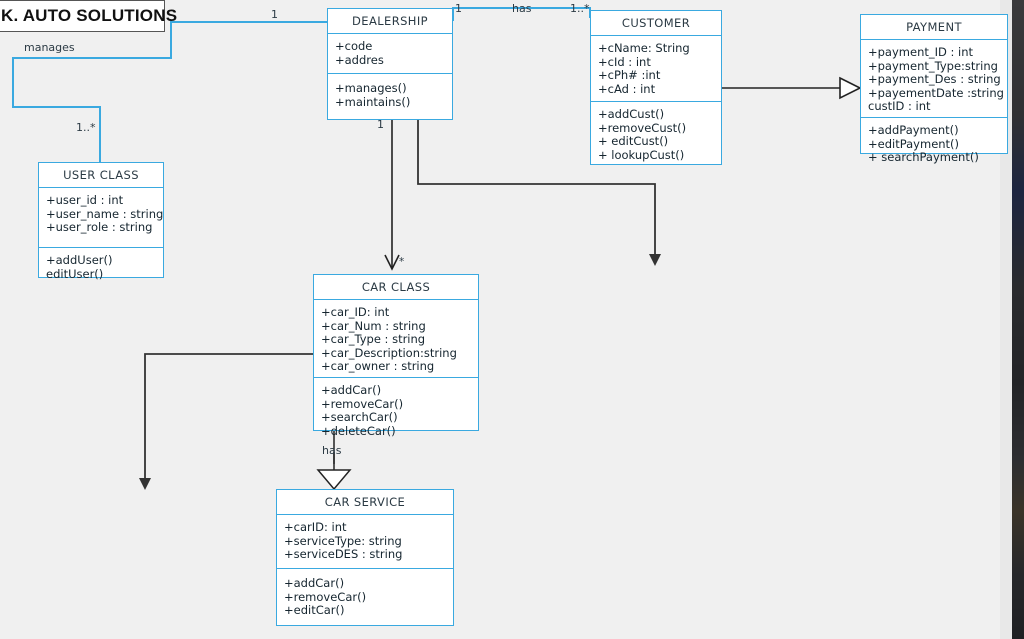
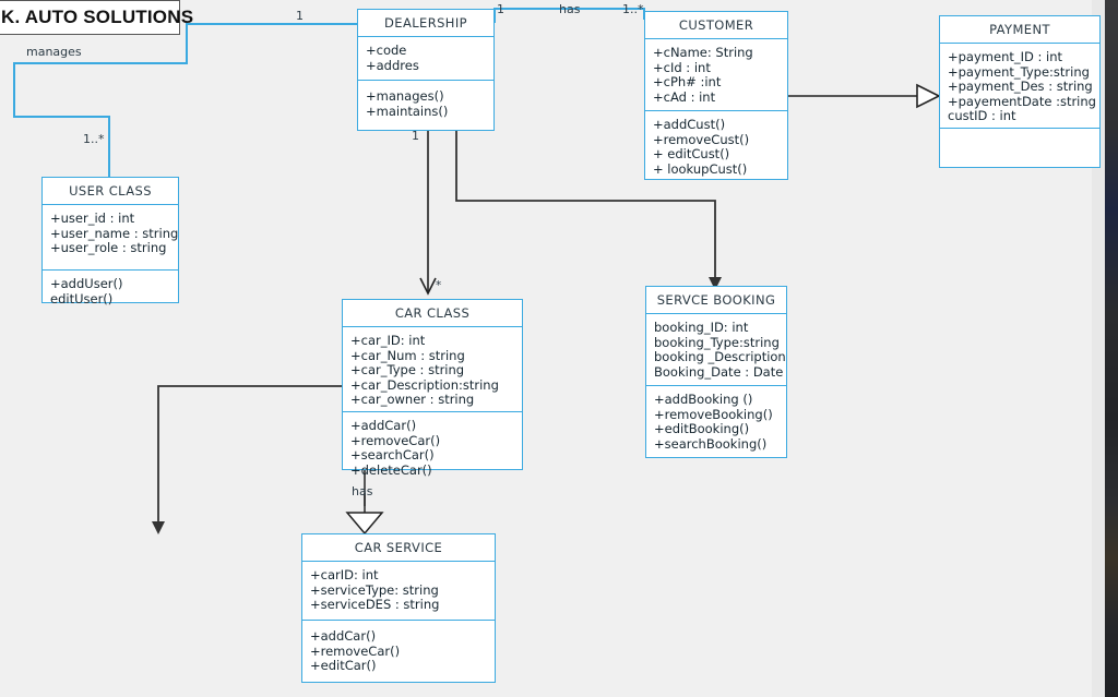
  manages
  1
  1..*
  1
  has
  1..*
  1
  *
  has
  K. AUTO SOLUTIONS
  DEALERSHIP
  +code
  +addres
  +manages()
  +maintains()
  CUSTOMER
  +cName: String
  +cId : int
  +cPh# :int
  +cAd : int
  +addCust()
  +removeCust()
  + editCust()
  + lookupCust()
  PAYMENT
  +payment_ID : int
  +payment_Type:string
  +payment_Des : string
  +payementDate :string
  custID : int
- +addPayment()
- +editPayment()
- + searchPayment()
  USER CLASS
  +user_id : int
  +user_name : string
  +user_role : string
  +addUser()
  editUser()
  CAR CLASS
  +car_ID: int
  +car_Num : string
  +car_Type : string
  +car_Description:string
  +car_owner : string
  +addCar()
  +removeCar()
  +searchCar()
  +deleteCar()
+ SERVCE BOOKING
+ booking_ID: int
+ booking_Type:string
+ booking _Description
+ Booking_Date : Date
+ +addBooking ()
+ +removeBooking()
+ +editBooking()
+ +searchBooking()
  CAR SERVICE
  +carID: int
  +serviceType: string
  +serviceDES : string
  +addCar()
  +removeCar()
  +editCar()
